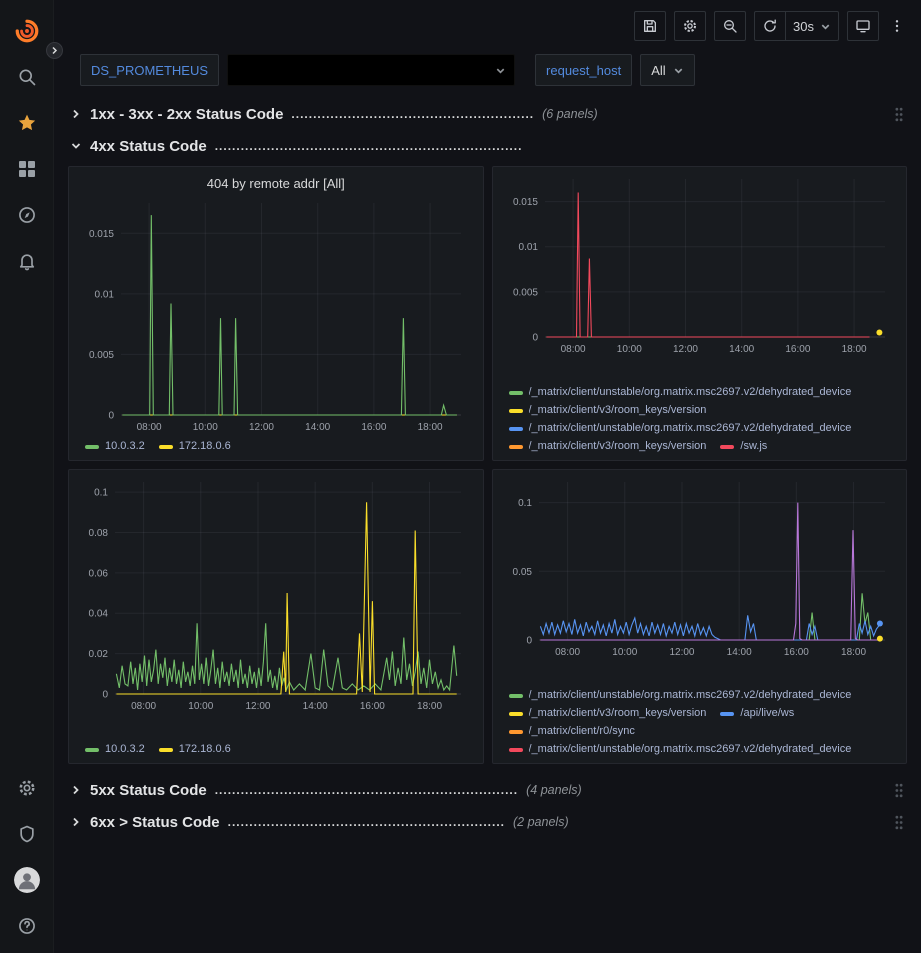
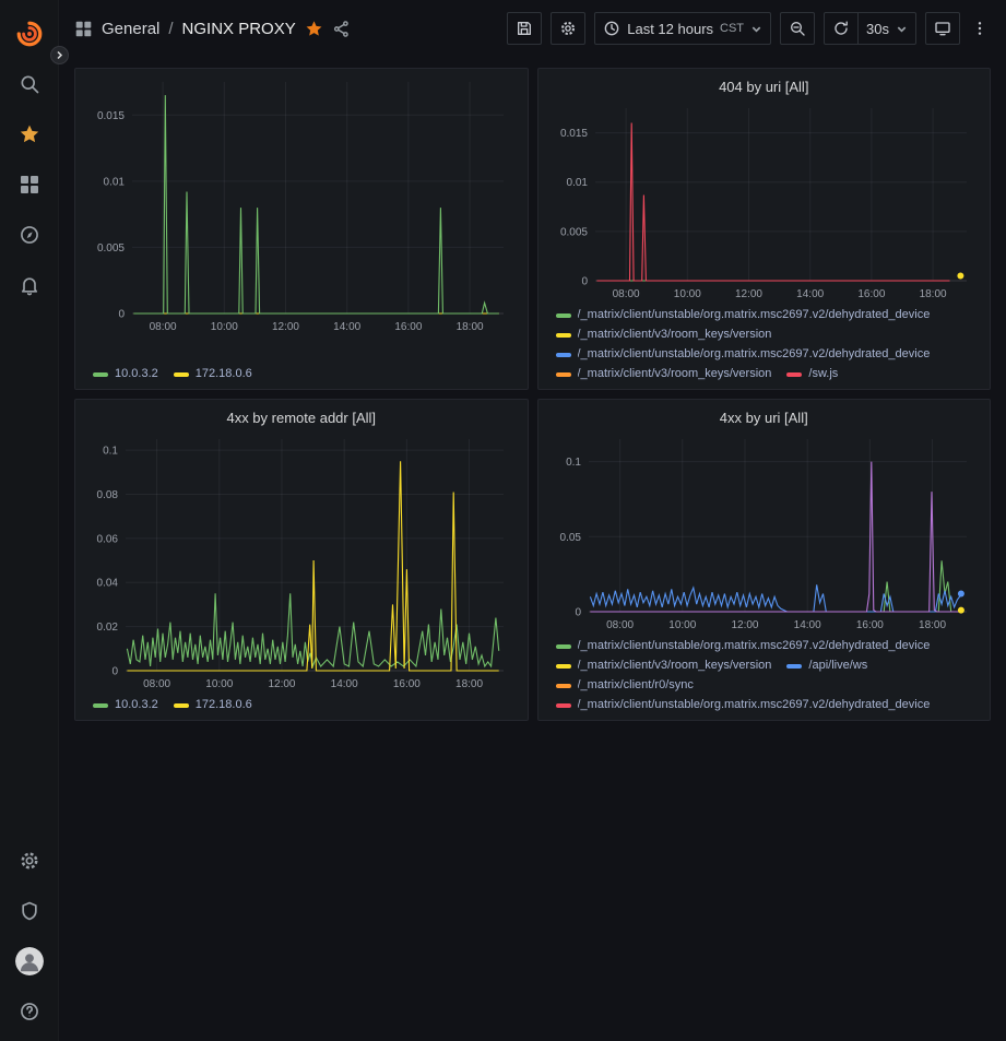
+ General
+ /
+ NGINX PROXY
+ Last 12 hours
+ CST
  30s
- DS_PROMETHEUS
- request_host
- All
- 1xx - 3xx - 2xx Status Code
- ........................................................
- (6 panels)
- 4xx Status Code
- .......................................................................
- 404 by remote addr [All]
  08:00
  10:00
  12:00
  14:00
  16:00
  18:00
  0
  0.005
  0.01
  0.015
  10.0.3.2
  172.18.0.6
+ 404 by uri [All]
  08:00
  10:00
  12:00
  14:00
  16:00
  18:00
  0
  0.005
  0.01
  0.015
  /_matrix/client/unstable/org.matrix.msc2697.v2/dehydrated_device
  /_matrix/client/v3/room_keys/version
  /_matrix/client/unstable/org.matrix.msc2697.v2/dehydrated_device
  /_matrix/client/v3/room_keys/version
  /sw.js
+ 4xx by remote addr [All]
  08:00
  10:00
  12:00
  14:00
  16:00
  18:00
  0
  0.02
  0.04
  0.06
  0.08
  0.1
  10.0.3.2
  172.18.0.6
+ 4xx by uri [All]
  08:00
  10:00
  12:00
  14:00
  16:00
  18:00
  0
  0.05
  0.1
  /_matrix/client/unstable/org.matrix.msc2697.v2/dehydrated_device
  /_matrix/client/v3/room_keys/version
  /api/live/ws
  /_matrix/client/r0/sync
  /_matrix/client/unstable/org.matrix.msc2697.v2/dehydrated_device
- 5xx Status Code
- ......................................................................
- (4 panels)
- 6xx > Status Code
- ................................................................
- (2 panels)
